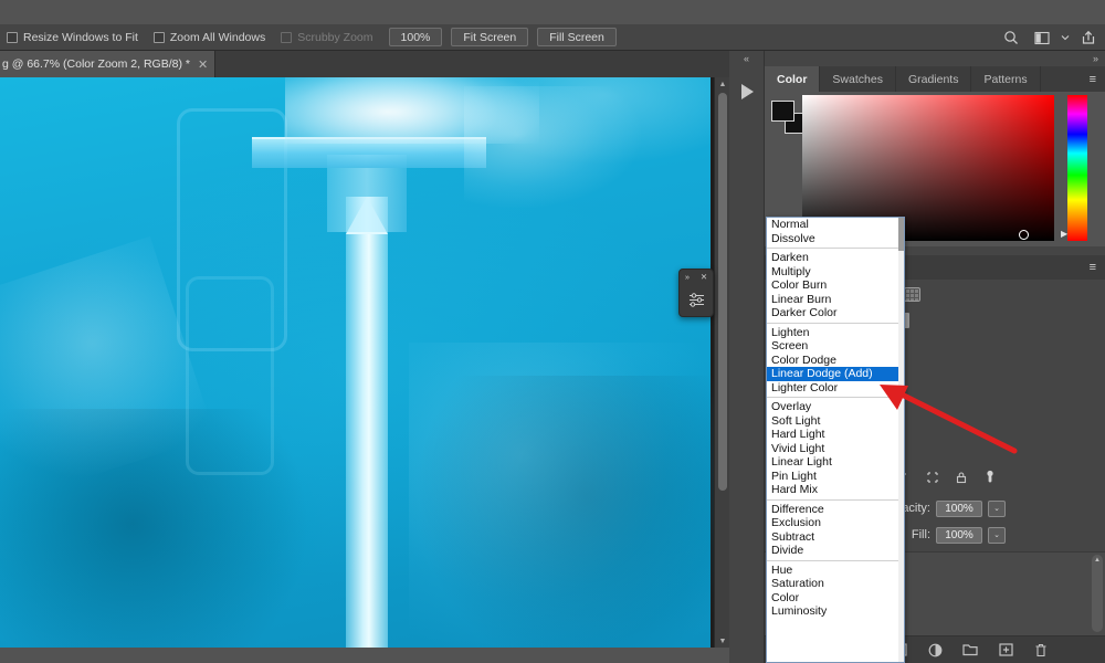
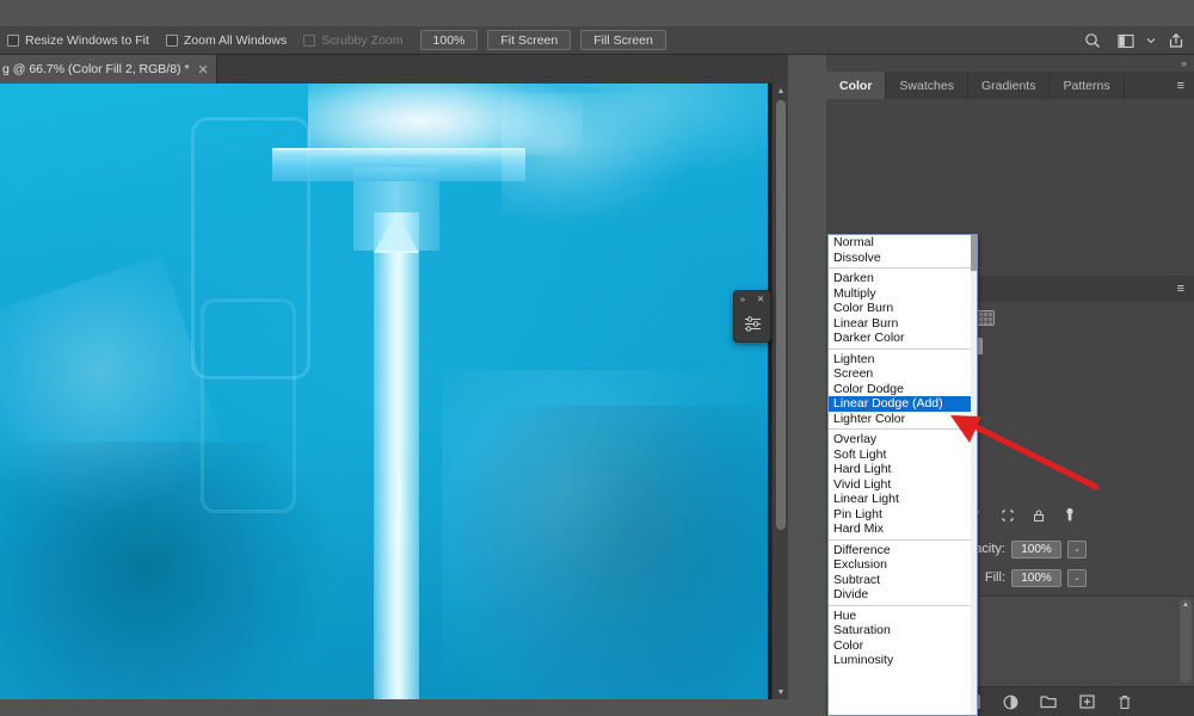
  Resize Windows to Fit
  Zoom All Windows
  Scrubby Zoom
  100%
  Fit Screen
  Fill Screen
- g @ 66.7% (Color Zoom 2, RGB/8) *
+ g @ 66.7% (Color Fill 2, RGB/8) *
  ✕
  »
  ✕
- «
  »
  Color
  Swatches
  Gradients
  Patterns
  ≡
- ▶
  ≡
  acity:
  100%
  Fill:
  100%
  Normal
  Dissolve
  Darken
  Multiply
  Color Burn
  Linear Burn
  Darker Color
  Lighten
  Screen
  Color Dodge
  Linear Dodge (Add)
  Lighter Color
  Overlay
  Soft Light
  Hard Light
  Vivid Light
  Linear Light
  Pin Light
  Hard Mix
  Difference
  Exclusion
  Subtract
  Divide
  Hue
  Saturation
  Color
  Luminosity
